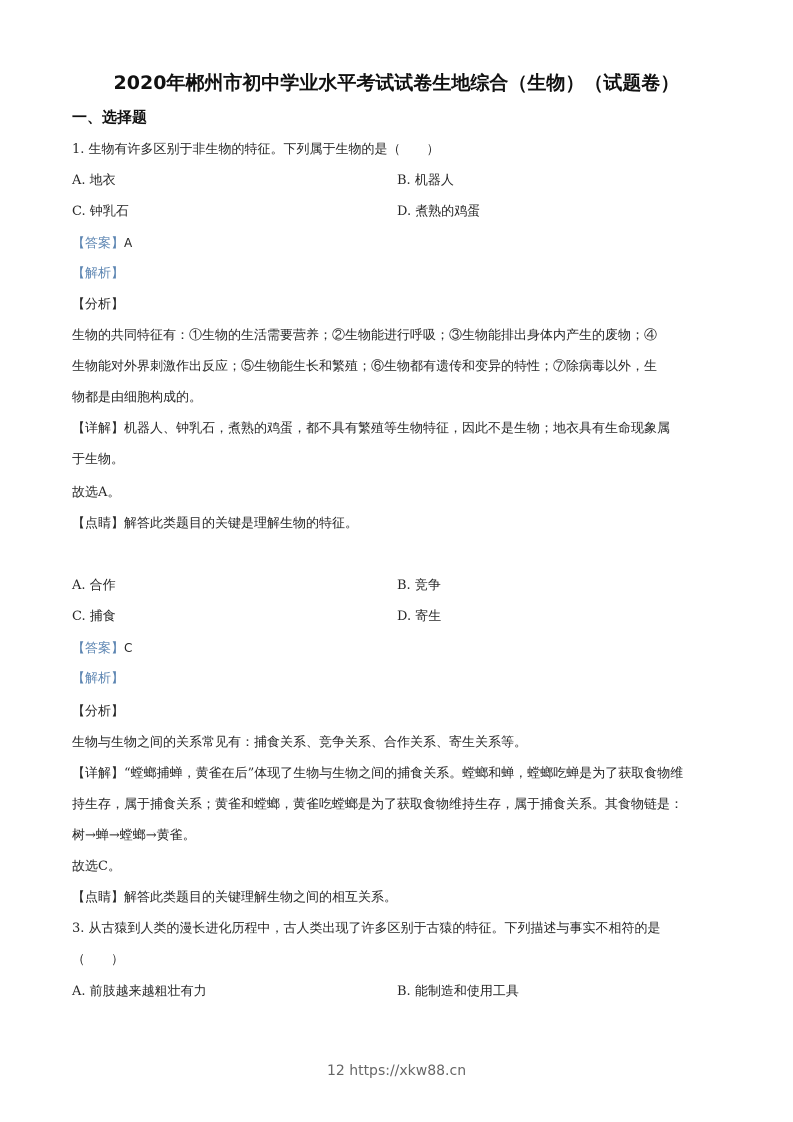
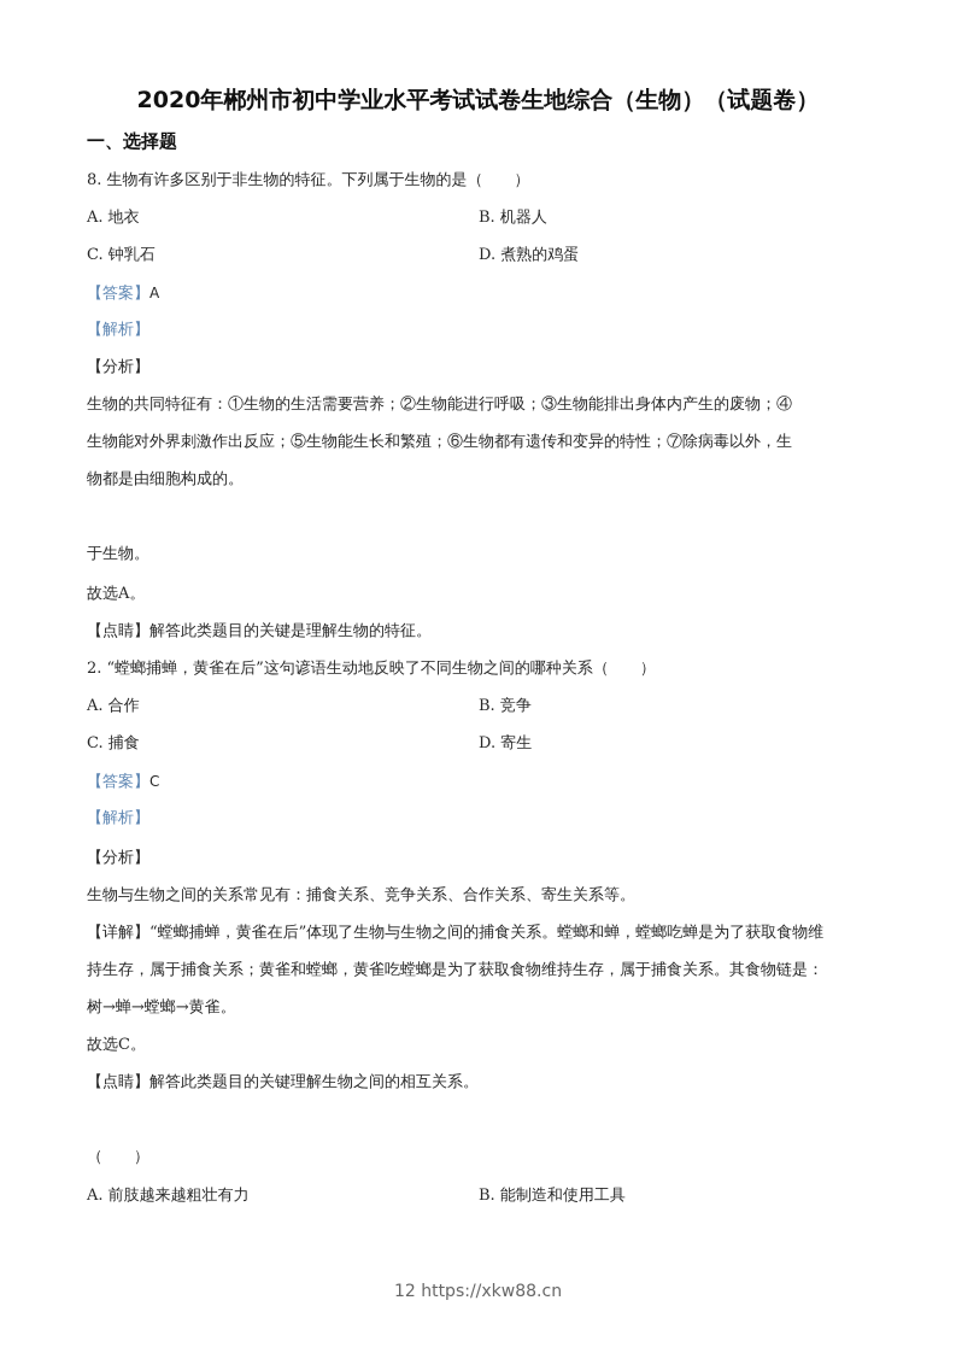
  2020年郴州市初中学业水平考试试卷生地综合（生物）（试题卷）
  一、选择题
- 1. 生物有许多区别于非生物的特征。下列属于生物的是（ ）
+ 8. 生物有许多区别于非生物的特征。下列属于生物的是（ ）
  A. 地衣
  B. 机器人
  C. 钟乳石
  D. 煮熟的鸡蛋
  【答案】A
  【解析】
  【分析】
  生物的共同特征有：①生物的生活需要营养；②生物能进行呼吸；③生物能排出身体内产生的废物；④
  生物能对外界刺激作出反应；⑤生物能生长和繁殖；⑥生物都有遗传和变异的特性；⑦除病毒以外，生
  物都是由细胞构成的。
- 【详解】机器人、钟乳石，煮熟的鸡蛋，都不具有繁殖等生物特征，因此不是生物；地衣具有生命现象属
  于生物。
  故选A。
  【点睛】解答此类题目的关键是理解生物的特征。
+ 2. “螳螂捕蝉，黄雀在后”这句谚语生动地反映了不同生物之间的哪种关系（ ）
  A. 合作
  B. 竞争
  C. 捕食
  D. 寄生
  【答案】C
  【解析】
  【分析】
  生物与生物之间的关系常见有：捕食关系、竞争关系、合作关系、寄生关系等。
  【详解】“螳螂捕蝉，黄雀在后”体现了生物与生物之间的捕食关系。螳螂和蝉，螳螂吃蝉是为了获取食物维
  持生存，属于捕食关系；黄雀和螳螂，黄雀吃螳螂是为了获取食物维持生存，属于捕食关系。其食物链是：
  树→蝉→螳螂→黄雀。
  故选C。
  【点睛】解答此类题目的关键理解生物之间的相互关系。
- 3. 从古猿到人类的漫长进化历程中，古人类出现了许多区别于古猿的特征。下列描述与事实不相符的是
  （ ）
  A. 前肢越来越粗壮有力
  B. 能制造和使用工具
  12 https://xkw88.cn
